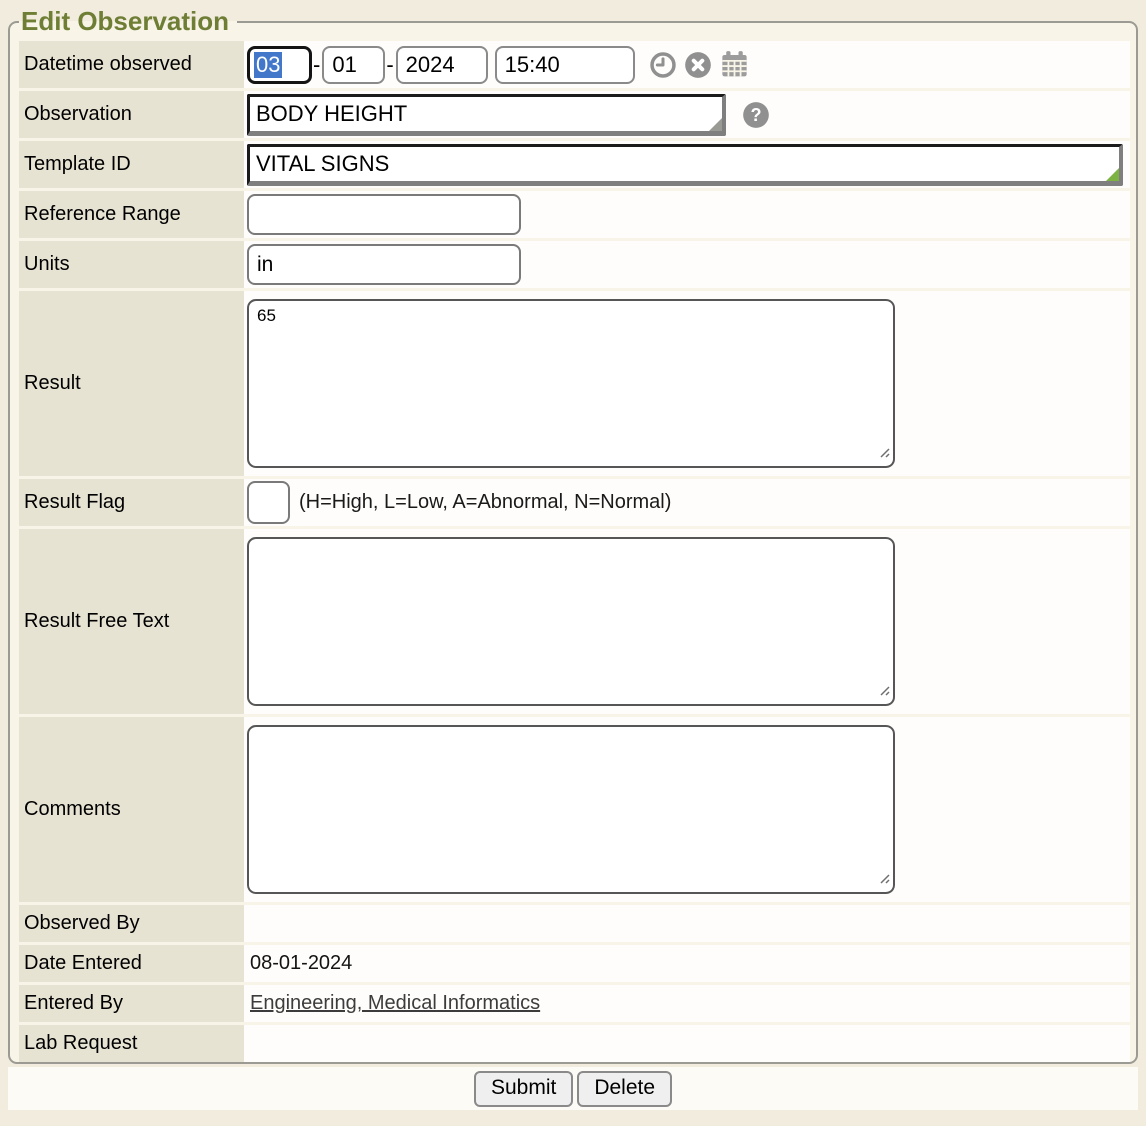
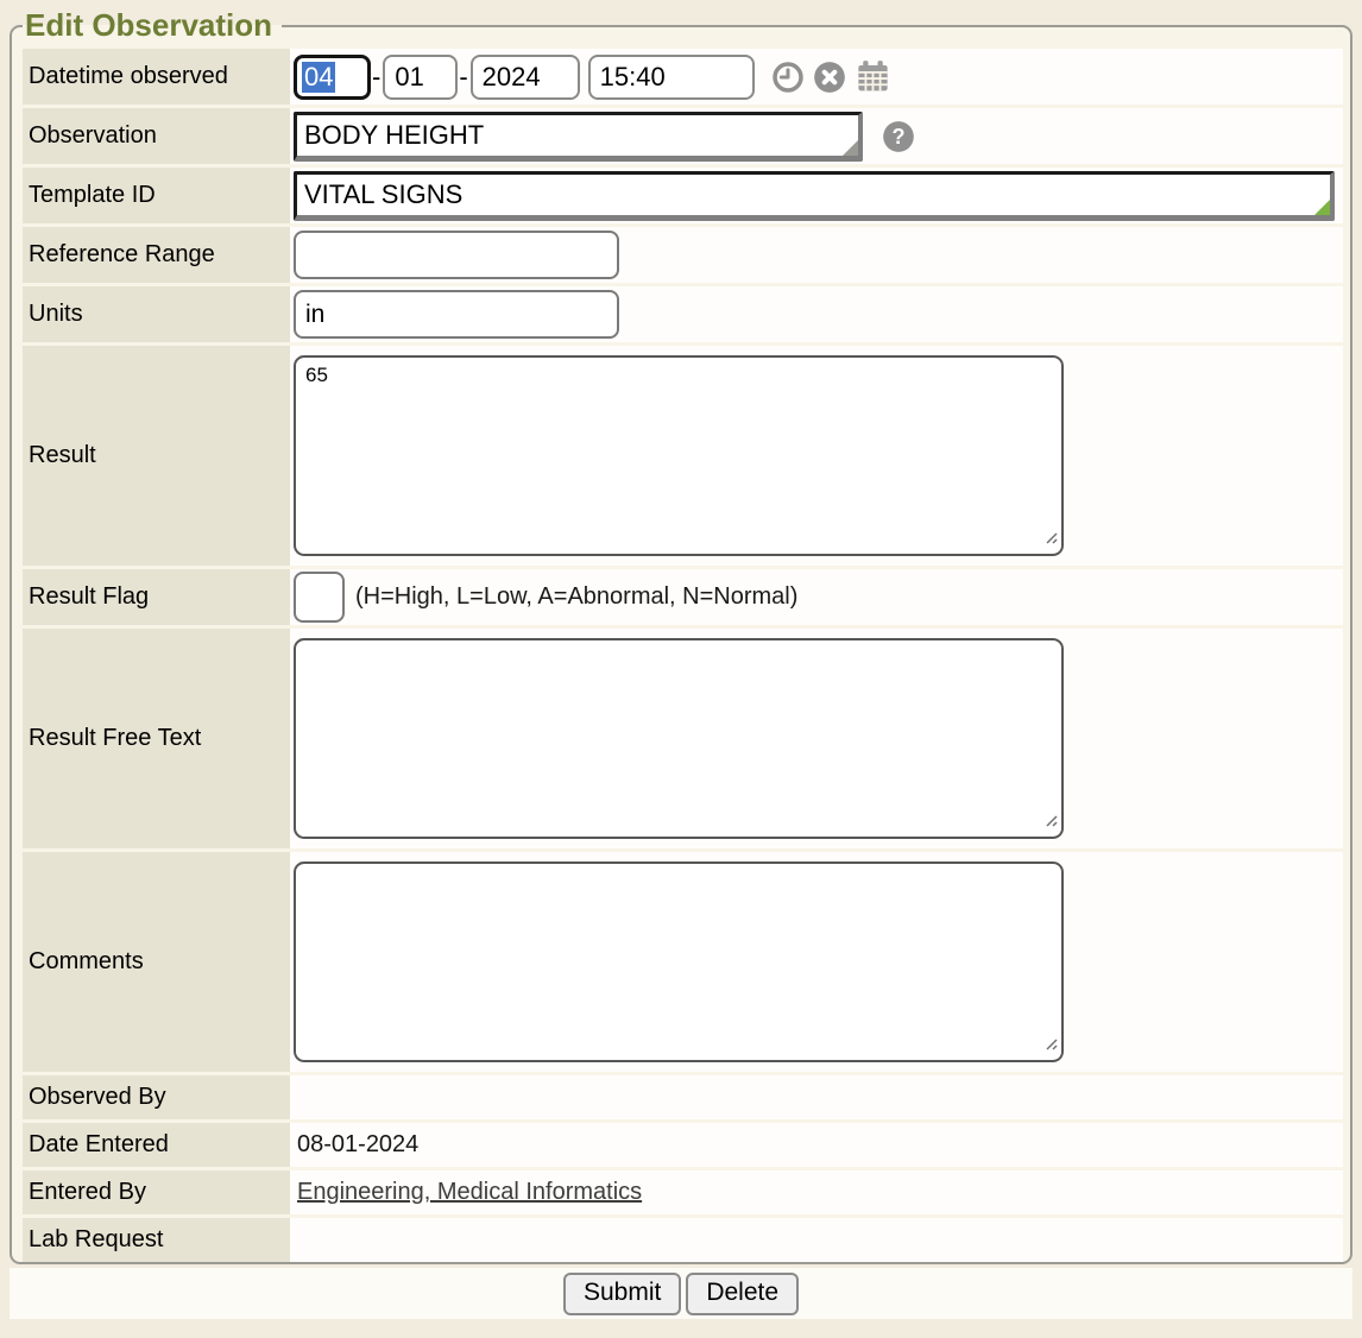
  Edit Observation
  Datetime observed
- 03
+ 04
  -
  01
  -
  2024
  15:40
  Observation
  BODY HEIGHT
  ?
  Template ID
  VITAL SIGNS
  Reference Range
  Units
  in
  Result
  65
  Result Flag
  (H=High, L=Low, A=Abnormal, N=Normal)
  Result Free Text
  Comments
  Observed By
  Date Entered
  08-01-2024
  Entered By
  Engineering, Medical Informatics
  Lab Request
  Submit
  Delete
